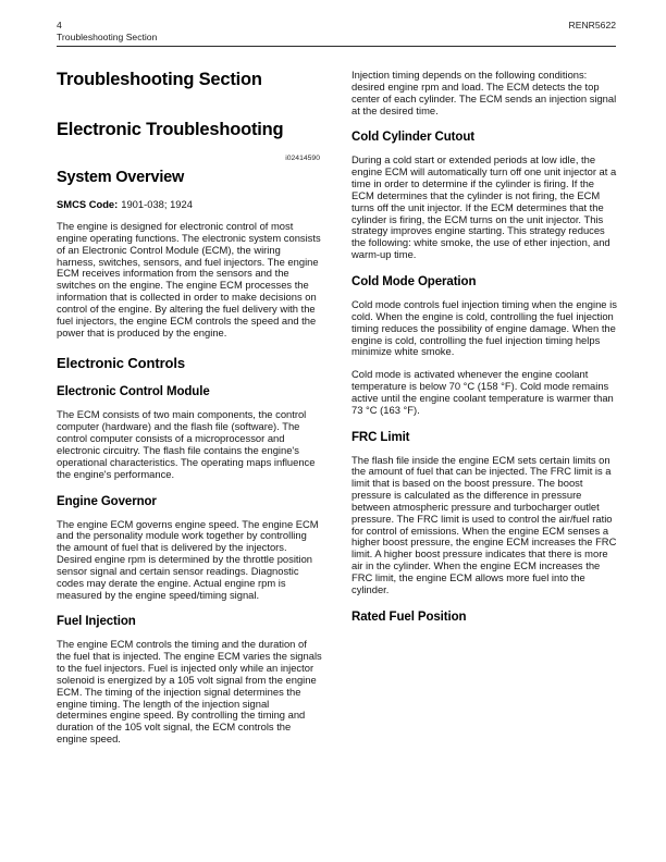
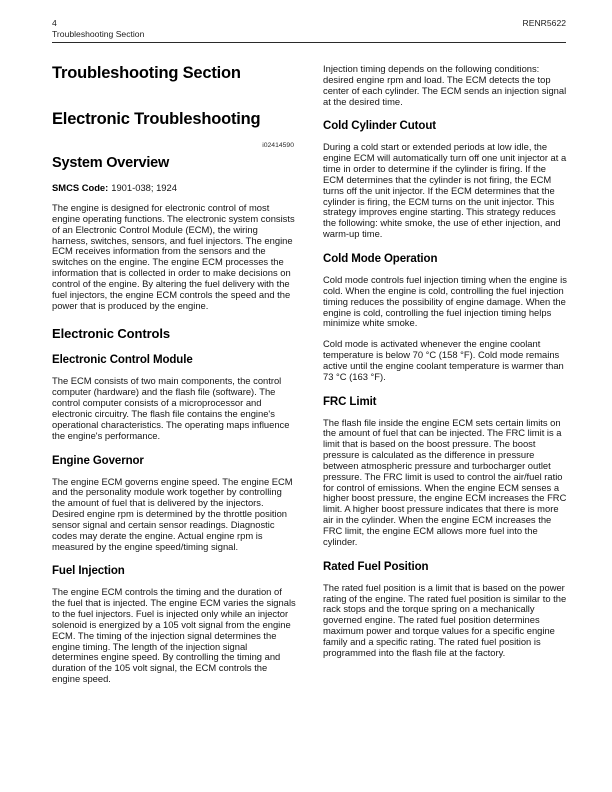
  4
  RENR5622
  Troubleshooting Section
  Troubleshooting Section
  Electronic Troubleshooting
  System Overview
  SMCS Code: 1901-038; 1924
  The engine is designed for electronic control of most engine operating functions. The electronic system consists of an Electronic Control Module (ECM), the wiring harness, switches, sensors, and fuel injectors. The engine ECM receives information from the sensors and the switches on the engine. The engine ECM processes the information that is collected in order to make decisions on control of the engine. By altering the fuel delivery with the fuel injectors, the engine ECM controls the speed and the power that is produced by the engine.
  Electronic Controls
  Electronic Control Module
  The ECM consists of two main components, the control computer (hardware) and the flash file (software). The control computer consists of a microprocessor and electronic circuitry. The flash file contains the engine's operational characteristics. The operating maps influence the engine's performance.
  Engine Governor
  The engine ECM governs engine speed. The engine ECM and the personality module work together by controlling the amount of fuel that is delivered by the injectors. Desired engine rpm is determined by the throttle position sensor signal and certain sensor readings. Diagnostic codes may derate the engine. Actual engine rpm is measured by the engine speed/timing signal.
  Fuel Injection
  The engine ECM controls the timing and the duration of the fuel that is injected. The engine ECM varies the signals to the fuel injectors. Fuel is injected only while an injector solenoid is energized by a 105 volt signal from the engine ECM. The timing of the injection signal determines the engine timing. The length of the injection signal determines engine speed. By controlling the timing and duration of the 105 volt signal, the ECM controls the engine speed.
  Injection timing depends on the following conditions: desired engine rpm and load. The ECM detects the top center of each cylinder. The ECM sends an injection signal at the desired time.
  Cold Cylinder Cutout
  During a cold start or extended periods at low idle, the engine ECM will automatically turn off one unit injector at a time in order to determine if the cylinder is firing. If the ECM determines that the cylinder is not firing, the ECM turns off the unit injector. If the ECM determines that the cylinder is firing, the ECM turns on the unit injector. This strategy improves engine starting. This strategy reduces the following: white smoke, the use of ether injection, and warm-up time.
  Cold Mode Operation
  Cold mode controls fuel injection timing when the engine is cold. When the engine is cold, controlling the fuel injection timing reduces the possibility of engine damage. When the engine is cold, controlling the fuel injection timing helps minimize white smoke.
  Cold mode is activated whenever the engine coolant temperature is below 70 °C (158 °F). Cold mode remains active until the engine coolant temperature is warmer than 73 °C (163 °F).
  FRC Limit
  The flash file inside the engine ECM sets certain limits on the amount of fuel that can be injected. The FRC limit is a limit that is based on the boost pressure. The boost pressure is calculated as the difference in pressure between atmospheric pressure and turbocharger outlet pressure. The FRC limit is used to control the air/fuel ratio for control of emissions. When the engine ECM senses a higher boost pressure, the engine ECM increases the FRC limit. A higher boost pressure indicates that there is more air in the cylinder. When the engine ECM increases the FRC limit, the engine ECM allows more fuel into the cylinder.
  Rated Fuel Position
+ The rated fuel position is a limit that is based on the power rating of the engine. The rated fuel position is similar to the rack stops and the torque spring on a mechanically governed engine. The rated fuel position determines maximum power and torque values for a specific engine family and a specific rating. The rated fuel position is programmed into the flash file at the factory.
